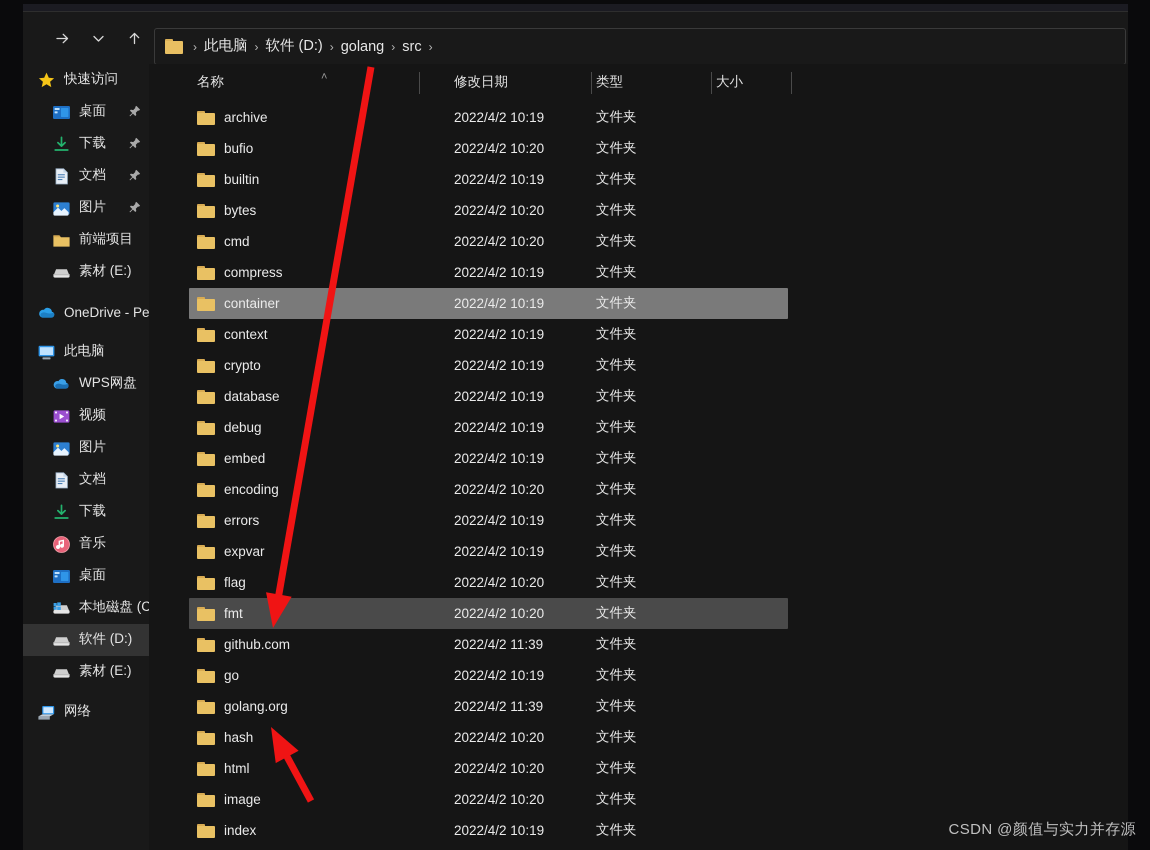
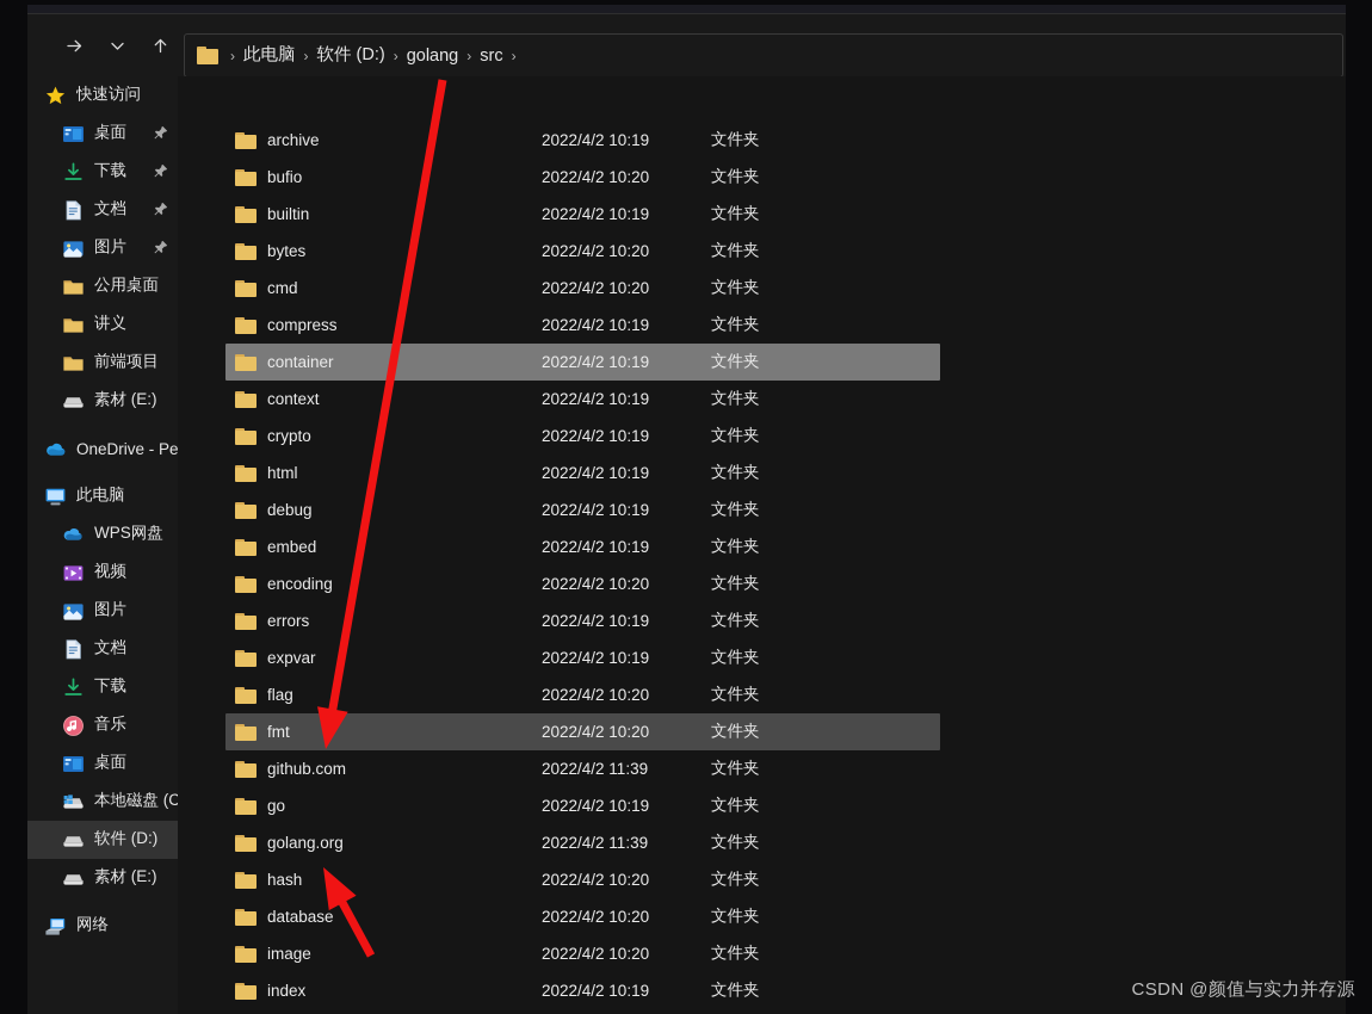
  ›
  此电脑
  ›
  软件 (D:)
  ›
  golang
  ›
  src
  ›
  快速访问
  桌面
  下载
  文档
  图片
+ 公用桌面
+ 讲义
  前端项目
  素材 (E:)
  OneDrive - Pe
  此电脑
  WPS网盘
  视频
  图片
  文档
  下载
  音乐
  桌面
  本地磁盘 (C
  软件 (D:)
  素材 (E:)
  网络
- 名称
- ˄
- 修改日期
- 类型
- 大小
  archive
  2022/4/2 10:19
  文件夹
  bufio
  2022/4/2 10:20
  文件夹
  builtin
  2022/4/2 10:19
  文件夹
  bytes
  2022/4/2 10:20
  文件夹
  cmd
  2022/4/2 10:20
  文件夹
  compress
  2022/4/2 10:19
  文件夹
  container
  2022/4/2 10:19
  文件夹
  context
  2022/4/2 10:19
  文件夹
  crypto
  2022/4/2 10:19
  文件夹
- database
+ html
  2022/4/2 10:19
  文件夹
  debug
  2022/4/2 10:19
  文件夹
  embed
  2022/4/2 10:19
  文件夹
  encoding
  2022/4/2 10:20
  文件夹
  errors
  2022/4/2 10:19
  文件夹
  expvar
  2022/4/2 10:19
  文件夹
  flag
  2022/4/2 10:20
  文件夹
  fmt
  2022/4/2 10:20
  文件夹
  github.com
  2022/4/2 11:39
  文件夹
  go
  2022/4/2 10:19
  文件夹
  golang.org
  2022/4/2 11:39
  文件夹
  hash
  2022/4/2 10:20
  文件夹
- html
+ database
  2022/4/2 10:20
  文件夹
  image
  2022/4/2 10:20
  文件夹
  index
  2022/4/2 10:19
  文件夹
  CSDN @颜值与实力并存源
